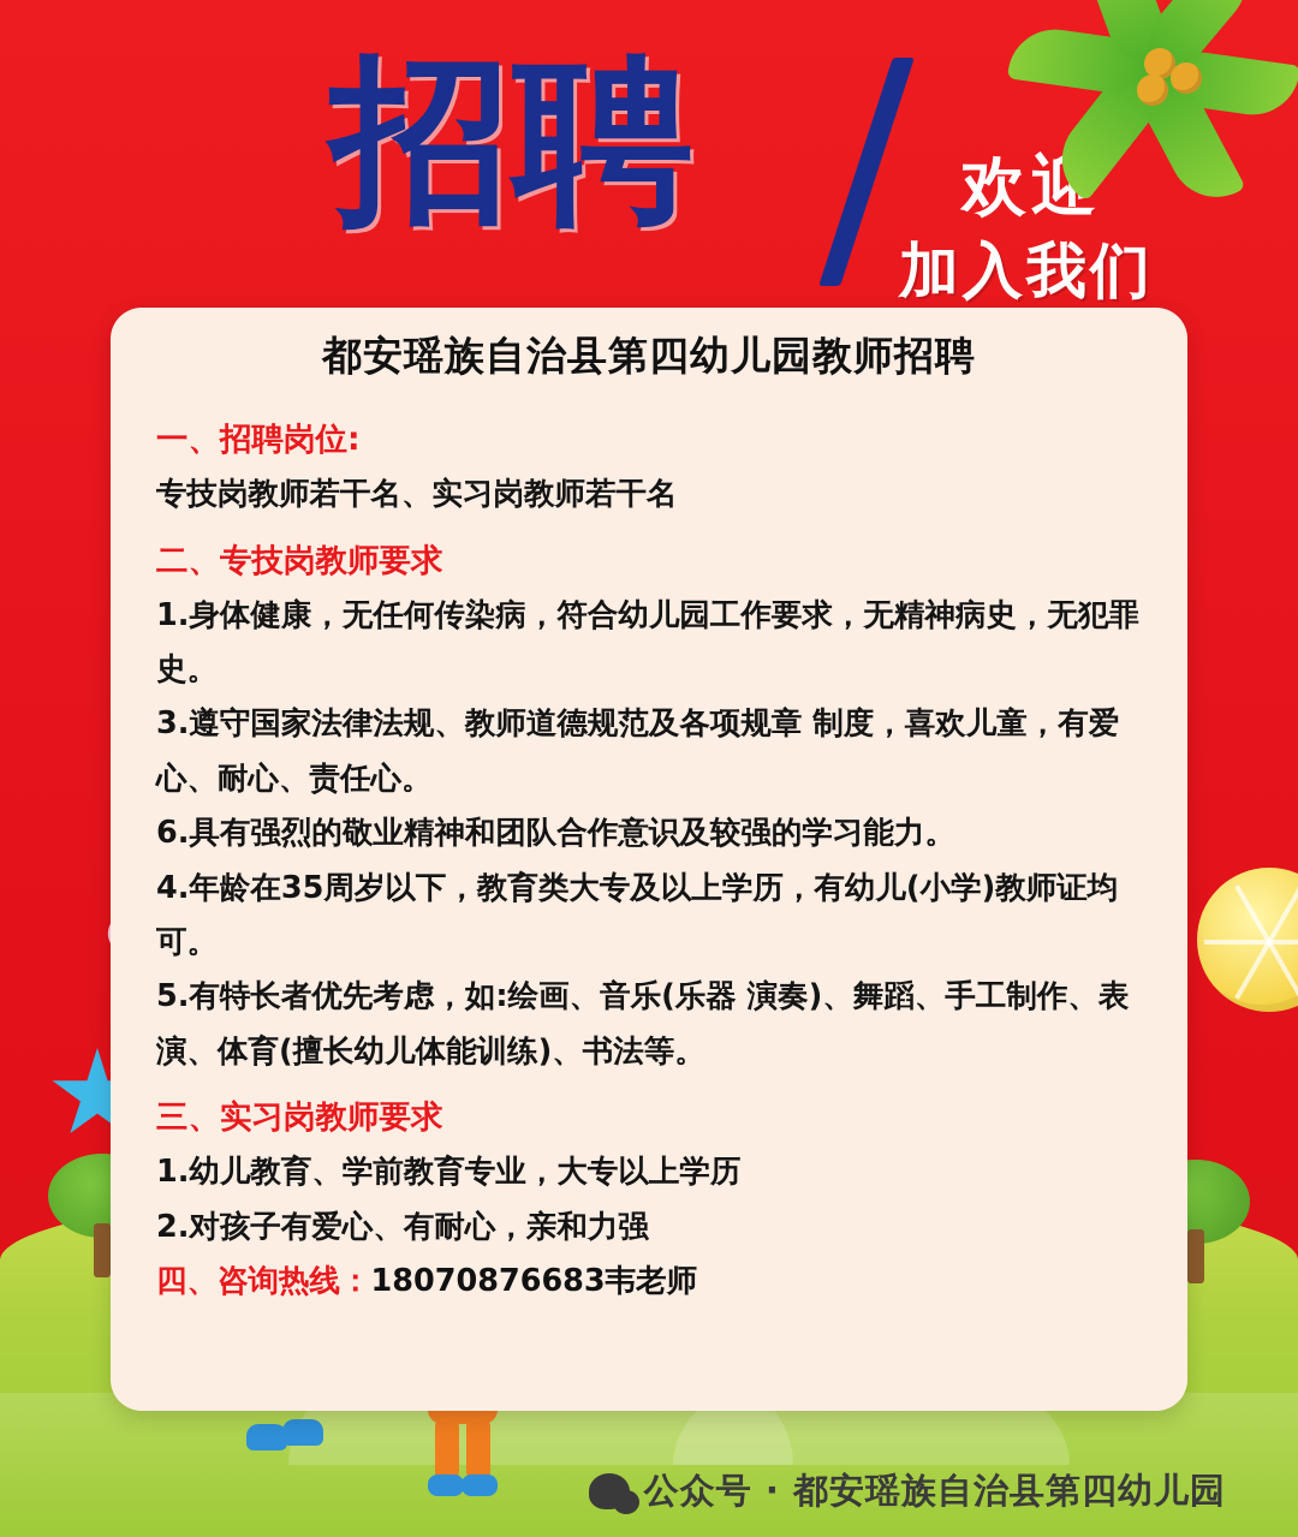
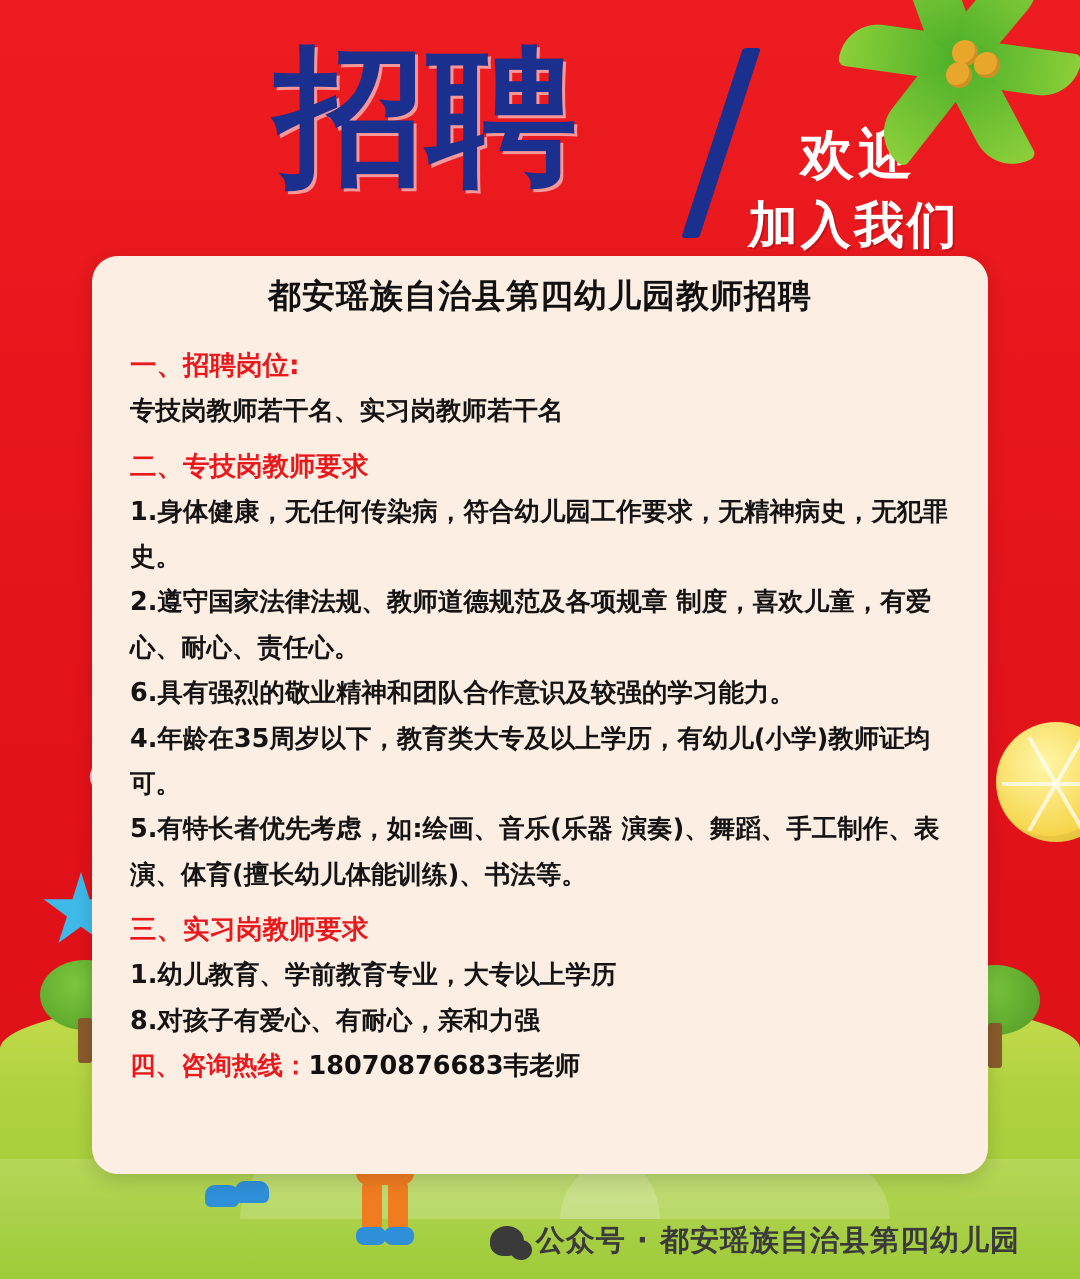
  招聘
  欢迎
  加入我们
  都安瑶族自治县第四幼儿园教师招聘
  一、招聘岗位:
  专技岗教师若干名、实习岗教师若干名
  二、专技岗教师要求
  1.身体健康，无任何传染病，符合幼儿园工作要求，无精神病史，无犯罪史。
- 3.遵守国家法律法规、教师道德规范及各项规章 制度，喜欢儿童，有爱心、耐心、责任心。
+ 2.遵守国家法律法规、教师道德规范及各项规章 制度，喜欢儿童，有爱心、耐心、责任心。
  6.具有强烈的敬业精神和团队合作意识及较强的学习能力。
  4.年龄在35周岁以下，教育类大专及以上学历，有幼儿(小学)教师证均可。
  5.有特长者优先考虑，如:绘画、音乐(乐器 演奏)、舞蹈、手工制作、表演、体育(擅长幼儿体能训练)、书法等。
  三、实习岗教师要求
  1.幼儿教育、学前教育专业，大专以上学历
- 2.对孩子有爱心、有耐心，亲和力强
+ 8.对孩子有爱心、有耐心，亲和力强
  四、咨询热线：18070876683韦老师
  公众号 · 都安瑶族自治县第四幼儿园
